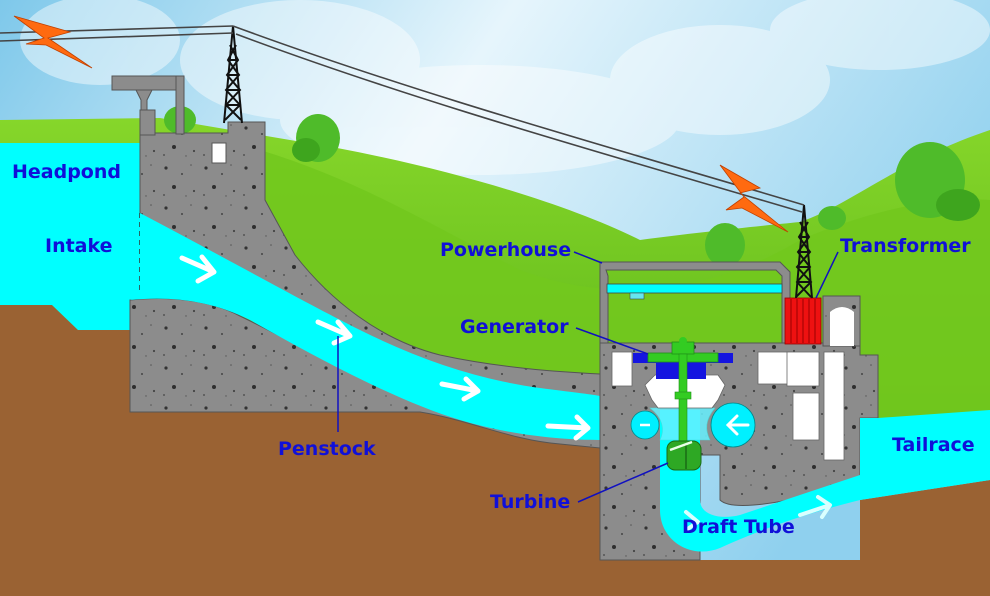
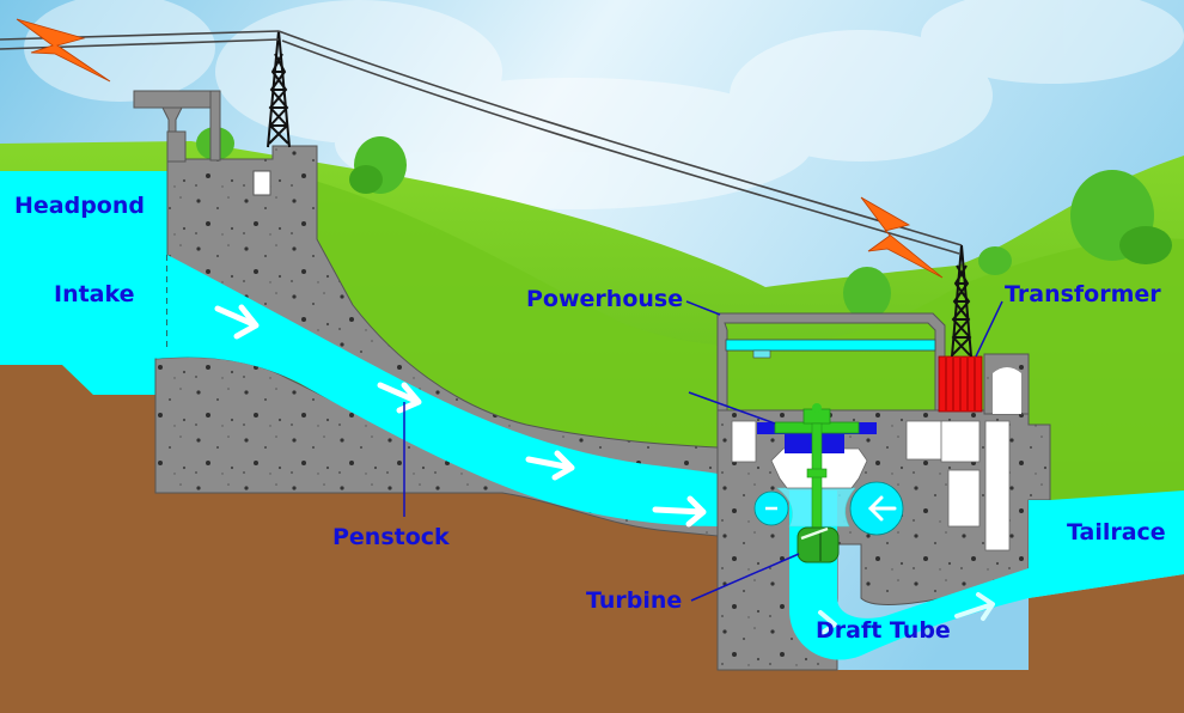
  Headpond
  Intake
  Powerhouse
  Transformer
- Generator
  Penstock
  Tailrace
  Turbine
  Draft Tube
